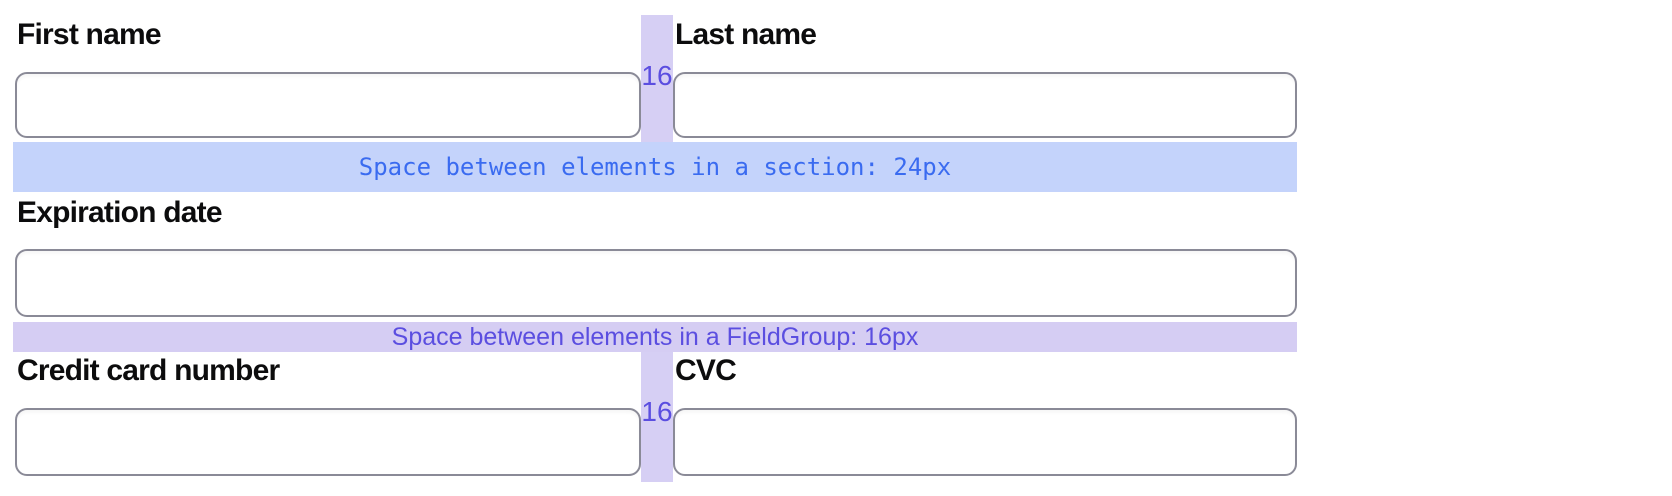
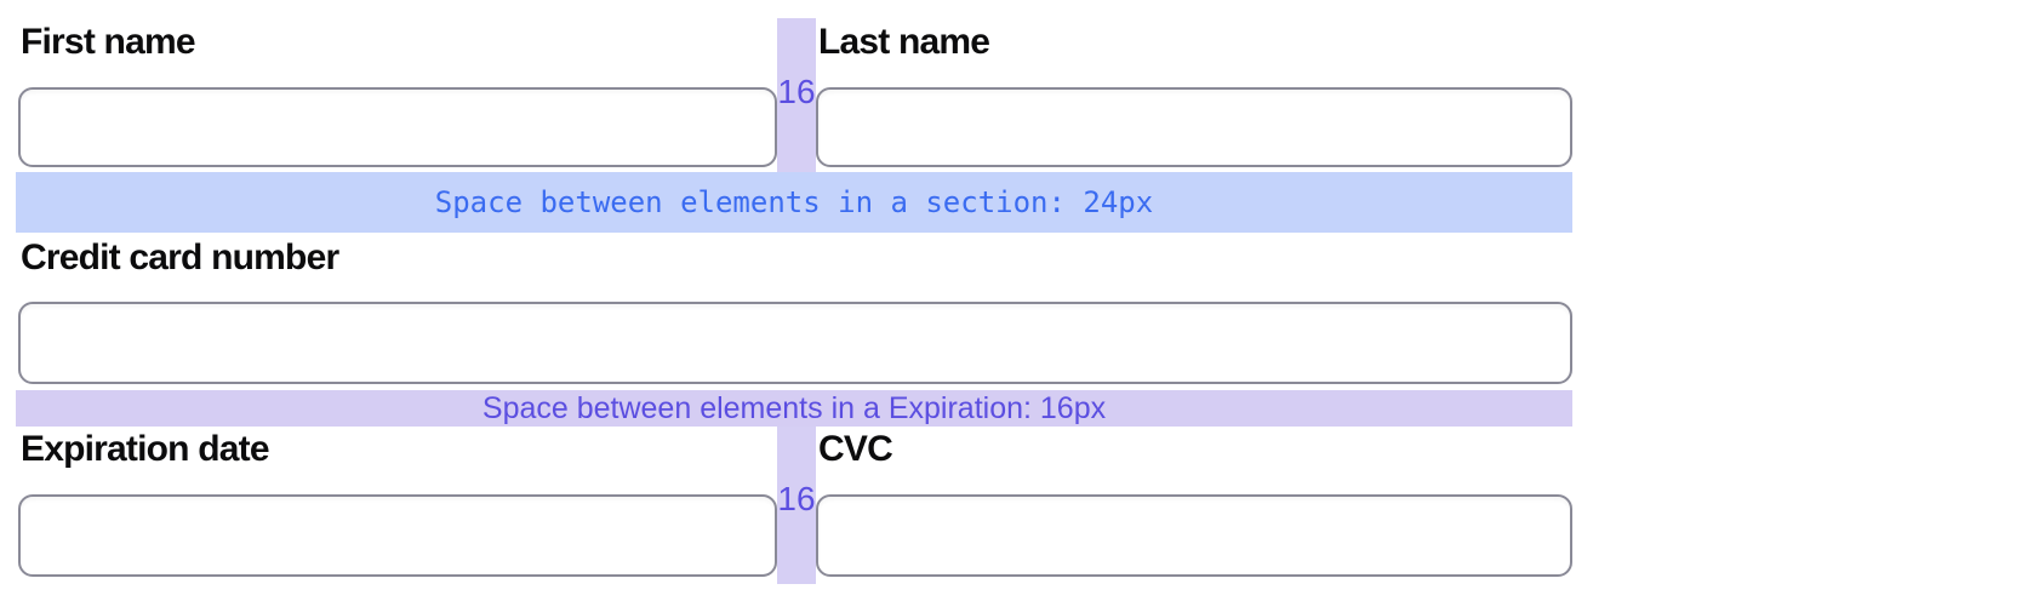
  First name
  Last name
  16
  Space between elements in a section: 24px
- Expiration date
+ Credit card number
- Space between elements in a FieldGroup: 16px
+ Space between elements in a Expiration: 16px
- Credit card number
+ Expiration date
  CVC
  16
